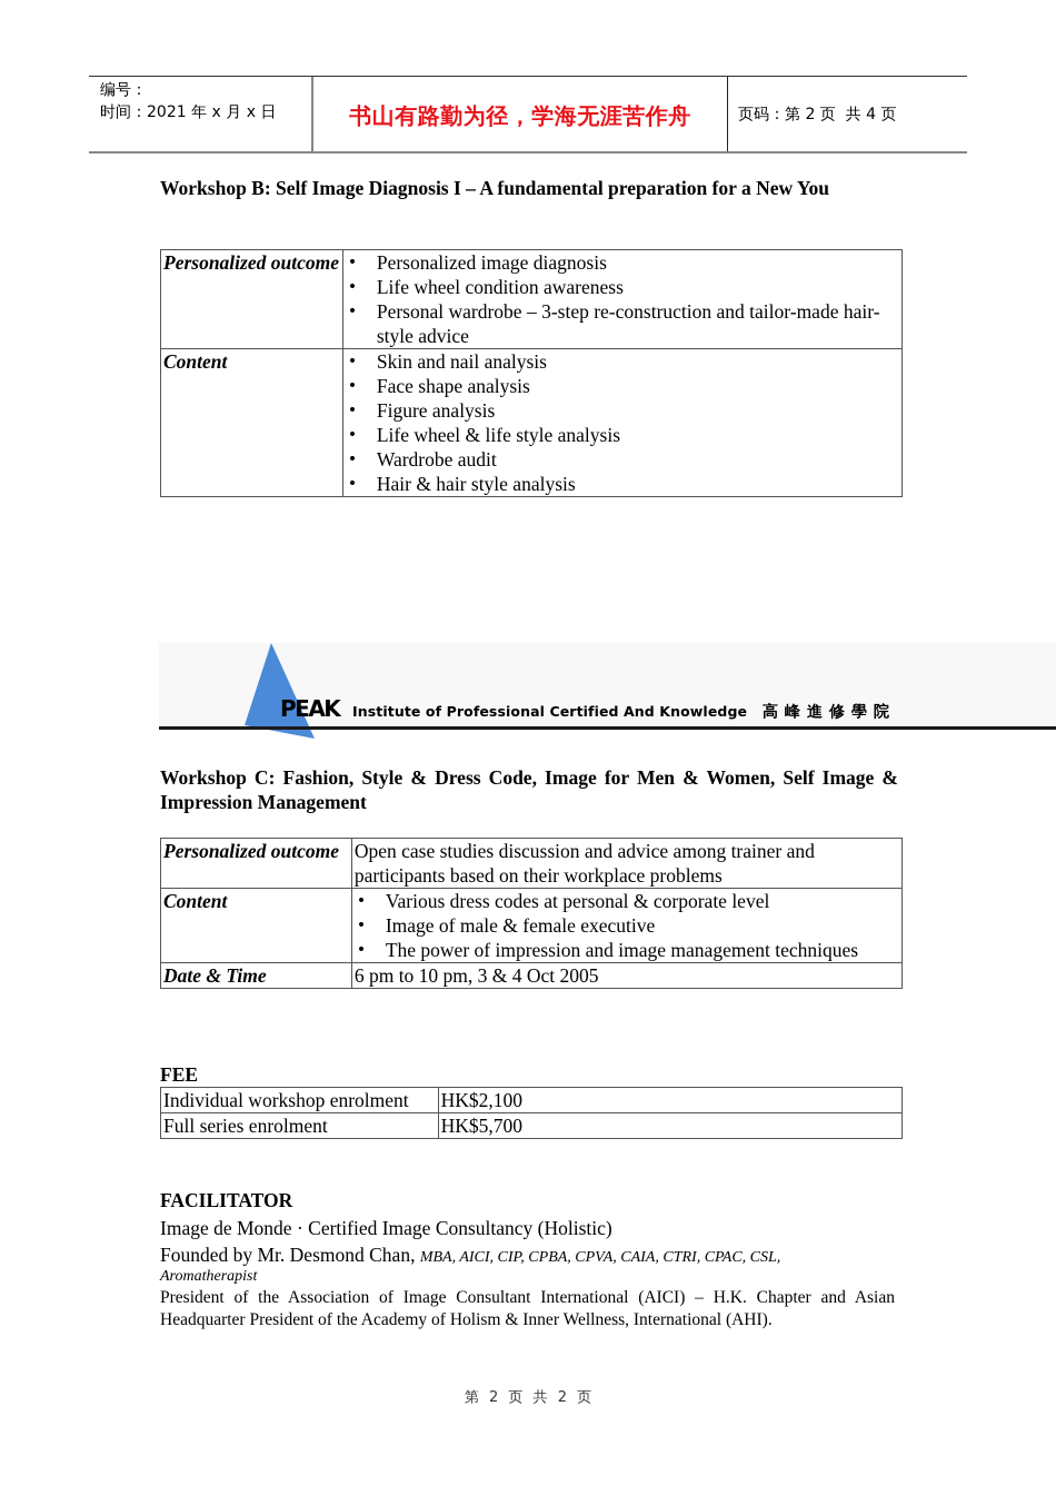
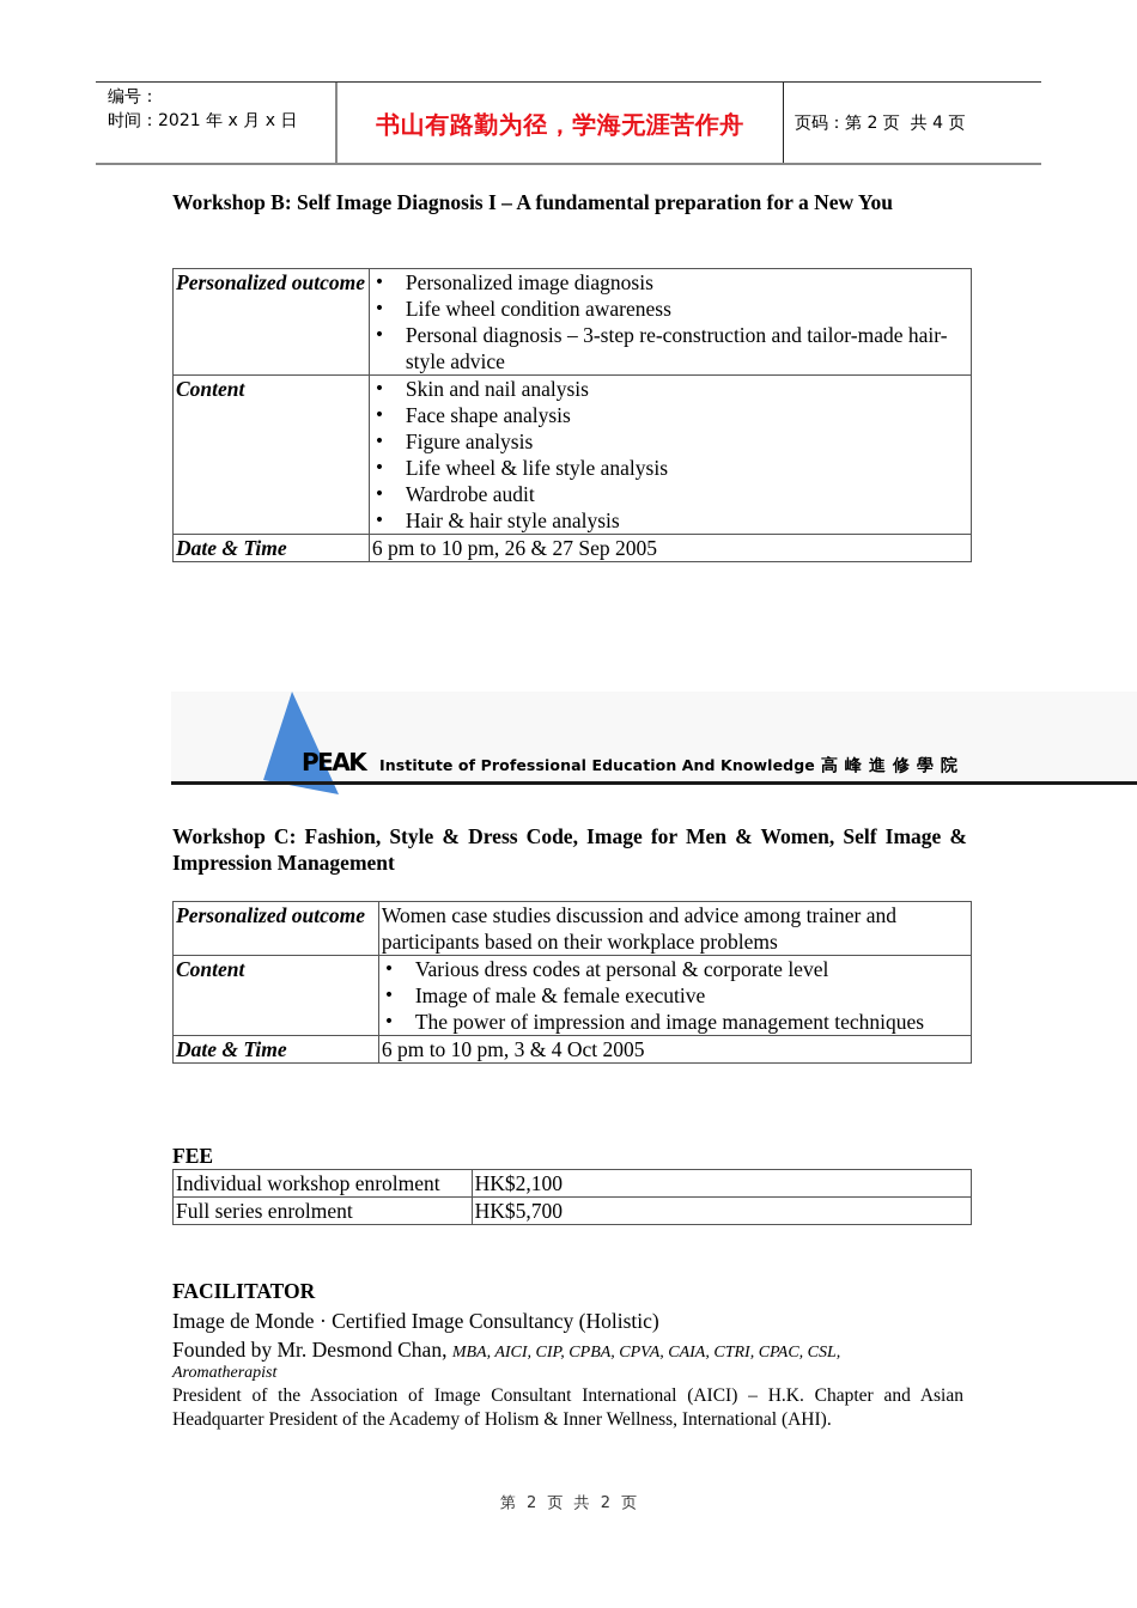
  编号：
  时间：2021 年 x 月 x 日
  书山有路勤为径，学海无涯苦作舟
  页码：第 2 页 共 4 页
  Workshop B: Self Image Diagnosis I – A fundamental preparation for a New You
- Personalized outcome	• Personalized image diagnosis • Life wheel condition awareness • Personal wardrobe – 3-step re-construction and tailor-made hair-style advice
+ Personalized outcome	• Personalized image diagnosis • Life wheel condition awareness • Personal diagnosis – 3-step re-construction and tailor-made hair-style advice
  Content	• Skin and nail analysis • Face shape analysis • Figure analysis • Life wheel & life style analysis • Wardrobe audit • Hair & hair style analysis
+ Date & Time	6 pm to 10 pm, 26 & 27 Sep 2005
  PEAK
- Institute of Professional Certified And Knowledge
+ Institute of Professional Education And Knowledge
  高峰進修學院
  Workshop C: Fashion, Style & Dress Code, Image for Men & Women, Self Image & Impression Management
- Personalized outcome	Open case studies discussion and advice among trainer and participants based on their workplace problems
+ Personalized outcome	Women case studies discussion and advice among trainer and participants based on their workplace problems
  Content	• Various dress codes at personal & corporate level • Image of male & female executive • The power of impression and image management techniques
  Date & Time	6 pm to 10 pm, 3 & 4 Oct 2005
  FEE
  Individual workshop enrolment	HK$2,100
  Full series enrolment	HK$5,700
  FACILITATOR
  Image de Monde · Certified Image Consultancy (Holistic)
  Founded by Mr. Desmond Chan, MBA, AICI, CIP, CPBA, CPVA, CAIA, CTRI, CPAC, CSL,
  Aromatherapist
  President of the Association of Image Consultant International (AICI) – H.K. Chapter and Asian Headquarter President of the Academy of Holism & Inner Wellness, International (AHI).
  第 2 页 共 2 页
